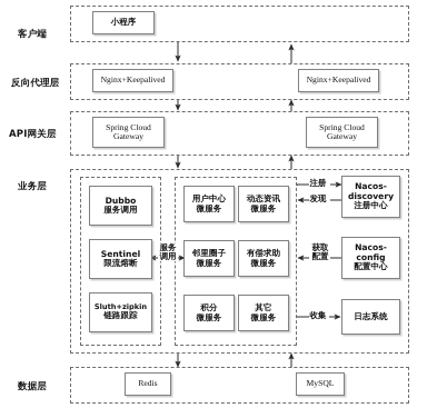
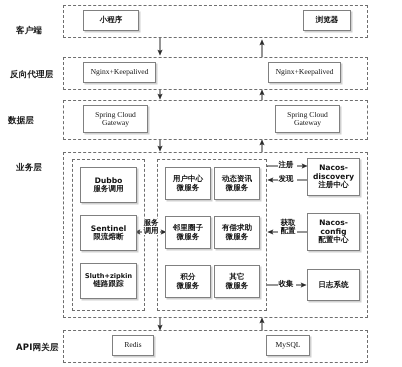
  客户端
  反向代理层
- API网关层
+ 数据层
  业务层
- 数据层
+ API网关层
  小程序
+ 浏览器
  Nginx+Keepalived
  Nginx+Keepalived
  Spring Cloud
  Gateway
  Spring Cloud
  Gateway
  Dubbo
  服务调用
  Sentinel
  限流熔断
  Sluth+zipkin
  链路跟踪
  用户中心
  微服务
  动态资讯
  微服务
  邻里圈子
  微服务
  有偿求助
  微服务
  积分
  微服务
  其它
  微服务
  Nacos-
  discovery
  注册中心
  Nacos-
  config
  配置中心
  日志系统
  Redis
  MySQL
  服务
  调用
  注册
  发现
  获取
  配置
  收集
